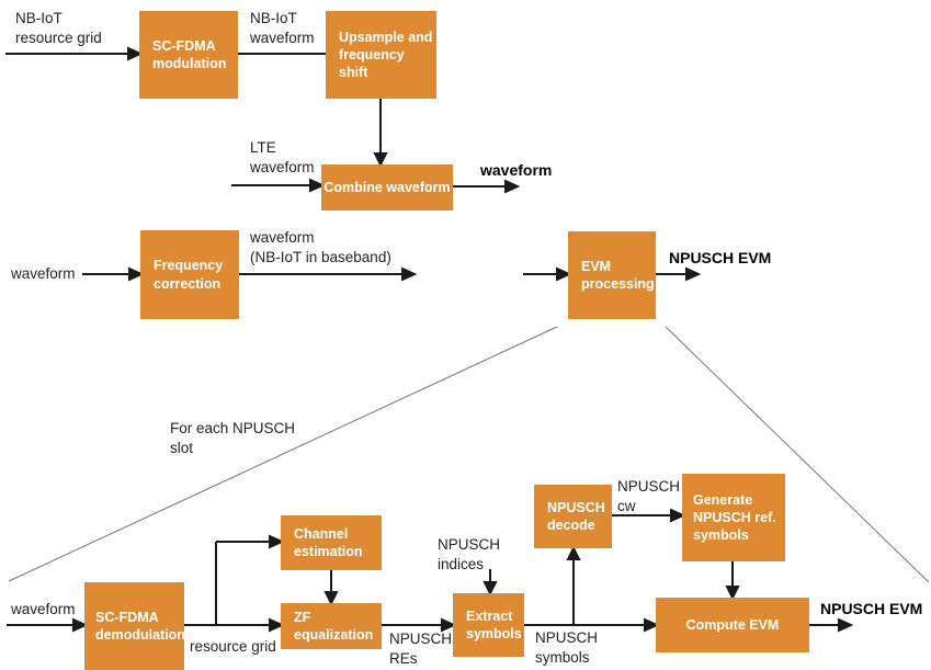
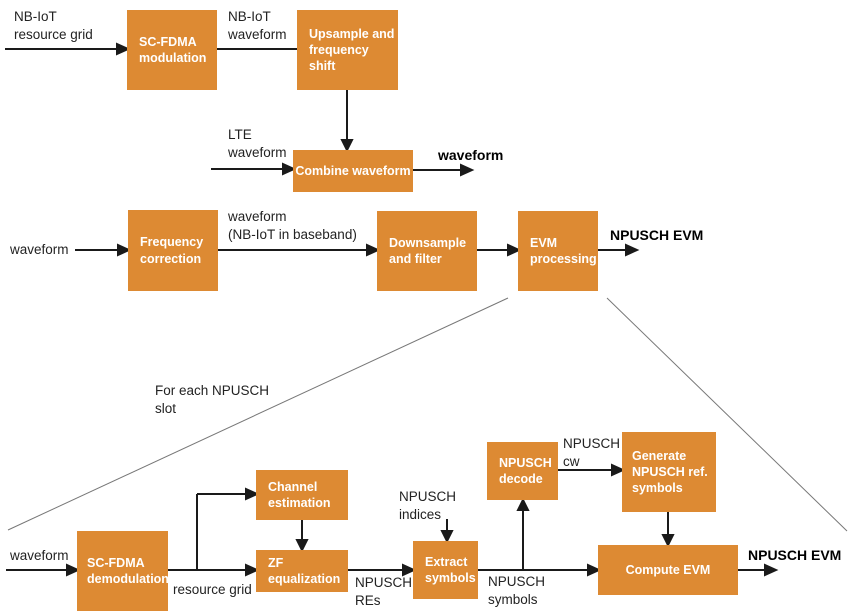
  SC-FDMA
  modulation
  Upsample and
  frequency shift
  Combine waveform
  Frequency
  correction
+ Downsample
+ and filter
  EVM
  processing
  SC-FDMA
  demodulation
  Channel
  estimation
  ZF
  equalization
  Extract
  symbols
  NPUSCH
  decode
  Generate
  NPUSCH ref.
  symbols
  Compute EVM
  NB-IoT
  resource grid
  NB-IoT
  waveform
  LTE
  waveform
  waveform
  waveform
  waveform
  (NB-IoT in baseband)
  NPUSCH EVM
  For each NPUSCH
  slot
  waveform
  resource grid
  NPUSCH
  REs
  NPUSCH
  indices
  NPUSCH
  symbols
  NPUSCH
  cw
  NPUSCH EVM
